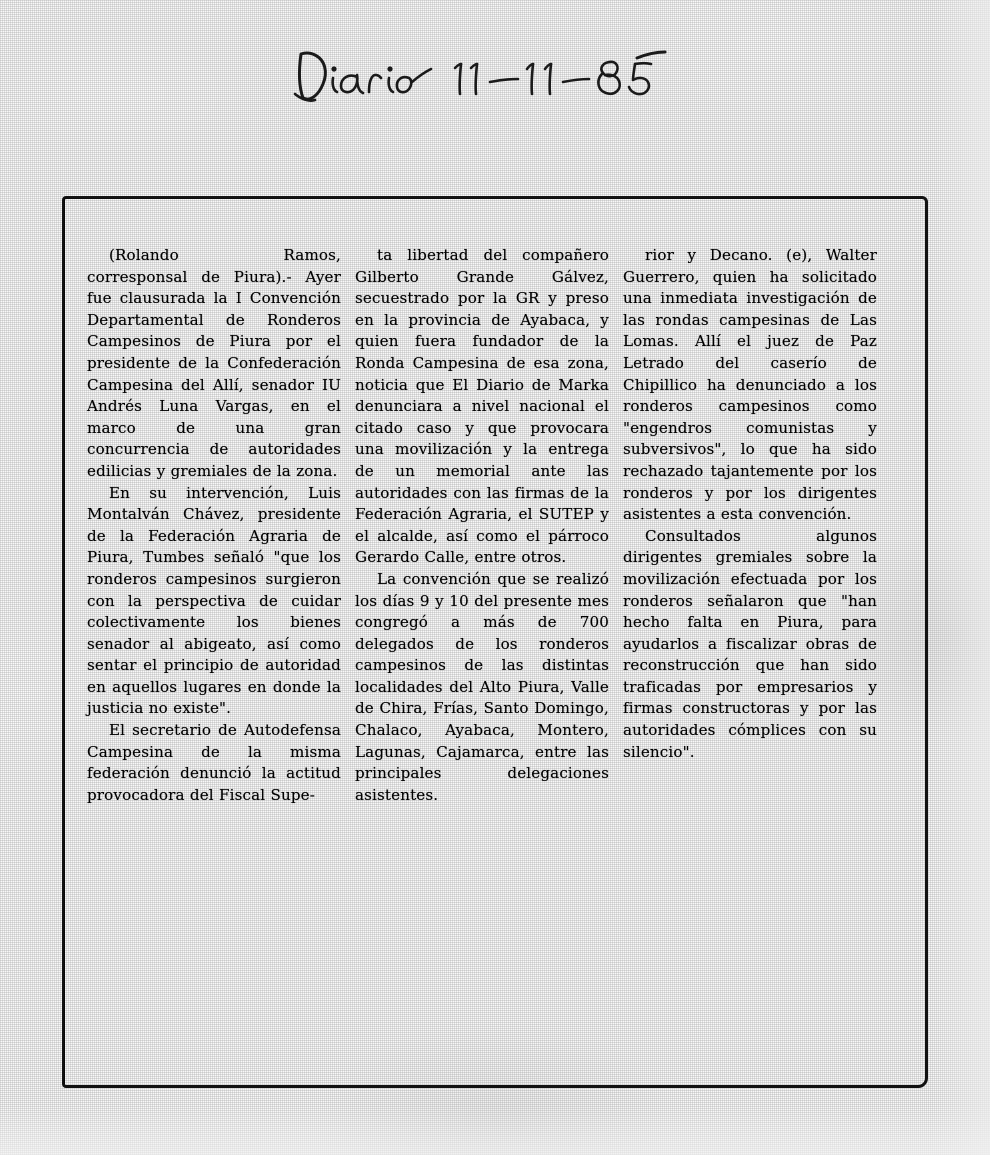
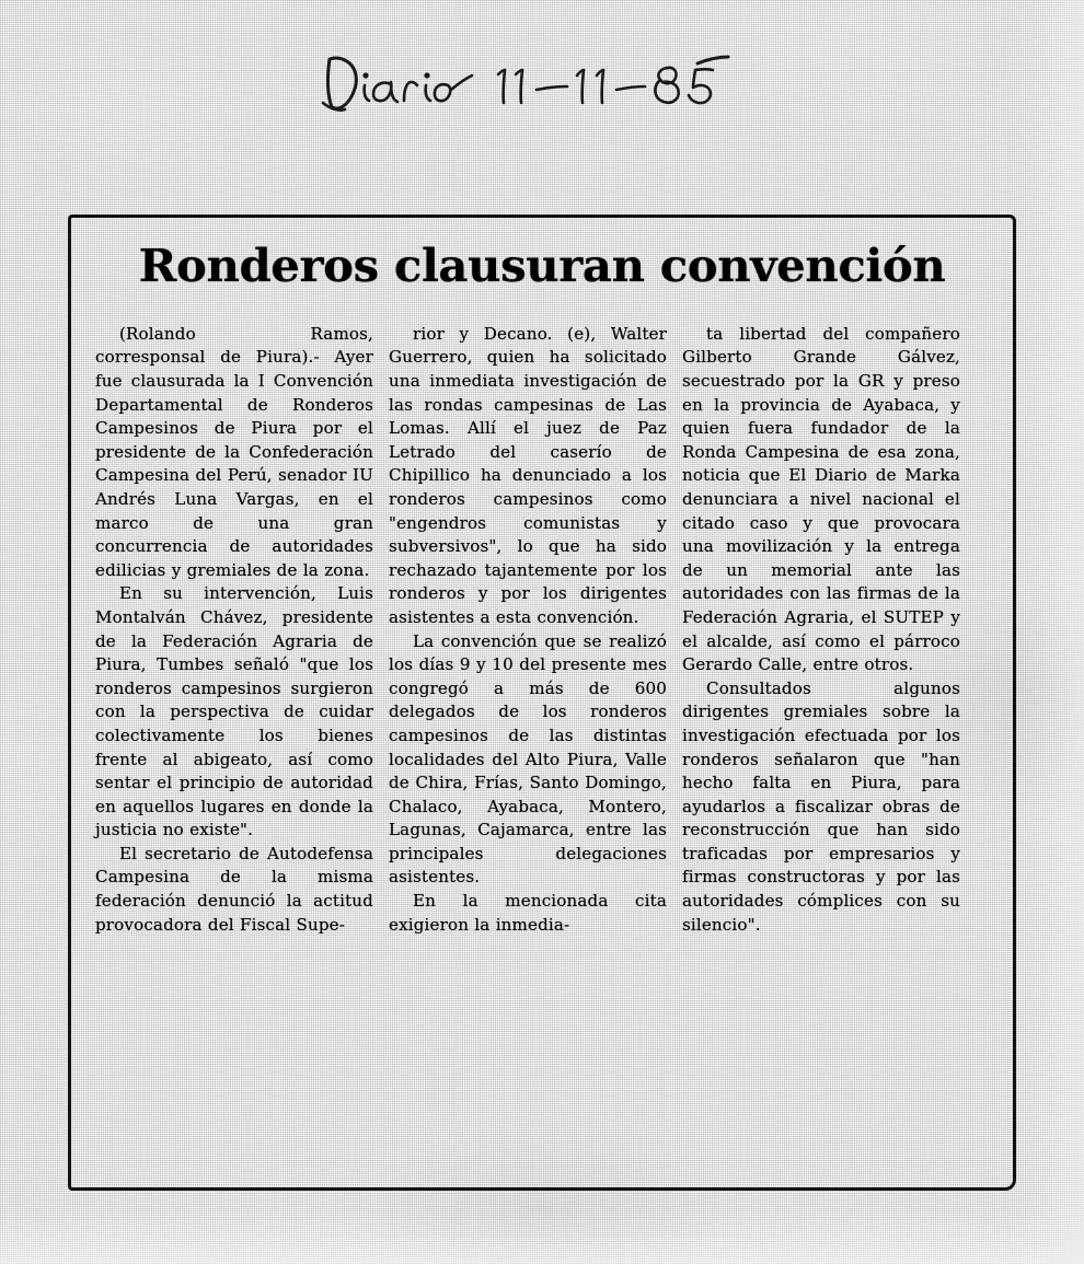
+ Ronderos clausuran convención
- (Rolando Ramos, corresponsal de Piura).- Ayer fue clausurada la I Convención Departamental de Ronderos Campesinos de Piura por el presidente de la Confederación Campesina del Allí, senador IU Andrés Luna Vargas, en el marco de una gran concurrencia de autoridades edilicias y gremiales de la zona.
+ (Rolando Ramos, corresponsal de Piura).- Ayer fue clausurada la I Convención Departamental de Ronderos Campesinos de Piura por el presidente de la Confederación Campesina del Perú, senador IU Andrés Luna Vargas, en el marco de una gran concurrencia de autoridades edilicias y gremiales de la zona.
- En su intervención, Luis Montalván Chávez, presidente de la Federación Agraria de Piura, Tumbes señaló "que los ronderos campesinos surgieron con la perspectiva de cuidar colectivamente los bienes senador al abigeato, así como sentar el principio de autoridad en aquellos lugares en donde la justicia no existe".
+ En su intervención, Luis Montalván Chávez, presidente de la Federación Agraria de Piura, Tumbes señaló "que los ronderos campesinos surgieron con la perspectiva de cuidar colectivamente los bienes frente al abigeato, así como sentar el principio de autoridad en aquellos lugares en donde la justicia no existe".
  El secretario de Autodefensa Campesina de la misma federación denunció la actitud provocadora del Fiscal Supe-
- ta libertad del compañero Gilberto Grande Gálvez, secuestrado por la GR y preso en la provincia de Ayabaca, y quien fuera fundador de la Ronda Campesina de esa zona, noticia que El Diario de Marka denunciara a nivel nacional el citado caso y que provocara una movilización y la entrega de un memorial ante las autoridades con las firmas de la Federación Agraria, el SUTEP y el alcalde, así como el párroco Gerardo Calle, entre otros.
+ rior y Decano. (e), Walter Guerrero, quien ha solicitado una inmediata investigación de las rondas campesinas de Las Lomas. Allí el juez de Paz Letrado del caserío de Chipillico ha denunciado a los ronderos campesinos como "engendros comunistas y subversivos", lo que ha sido rechazado tajantemente por los ronderos y por los dirigentes asistentes a esta convención.
- La convención que se realizó los días 9 y 10 del presente mes congregó a más de 700 delegados de los ronderos campesinos de las distintas localidades del Alto Piura, Valle de Chira, Frías, Santo Domingo, Chalaco, Ayabaca, Montero, Lagunas, Cajamarca, entre las principales delegaciones asistentes.
+ La convención que se realizó los días 9 y 10 del presente mes congregó a más de 600 delegados de los ronderos campesinos de las distintas localidades del Alto Piura, Valle de Chira, Frías, Santo Domingo, Chalaco, Ayabaca, Montero, Lagunas, Cajamarca, entre las principales delegaciones asistentes.
+ En la mencionada cita exigieron la inmedia-
- rior y Decano. (e), Walter Guerrero, quien ha solicitado una inmediata investigación de las rondas campesinas de Las Lomas. Allí el juez de Paz Letrado del caserío de Chipillico ha denunciado a los ronderos campesinos como "engendros comunistas y subversivos", lo que ha sido rechazado tajantemente por los ronderos y por los dirigentes asistentes a esta convención.
+ ta libertad del compañero Gilberto Grande Gálvez, secuestrado por la GR y preso en la provincia de Ayabaca, y quien fuera fundador de la Ronda Campesina de esa zona, noticia que El Diario de Marka denunciara a nivel nacional el citado caso y que provocara una movilización y la entrega de un memorial ante las autoridades con las firmas de la Federación Agraria, el SUTEP y el alcalde, así como el párroco Gerardo Calle, entre otros.
- Consultados algunos dirigentes gremiales sobre la movilización efectuada por los ronderos señalaron que "han hecho falta en Piura, para ayudarlos a fiscalizar obras de reconstrucción que han sido traficadas por empresarios y firmas constructoras y por las autoridades cómplices con su silencio".
+ Consultados algunos dirigentes gremiales sobre la investigación efectuada por los ronderos señalaron que "han hecho falta en Piura, para ayudarlos a fiscalizar obras de reconstrucción que han sido traficadas por empresarios y firmas constructoras y por las autoridades cómplices con su silencio".
